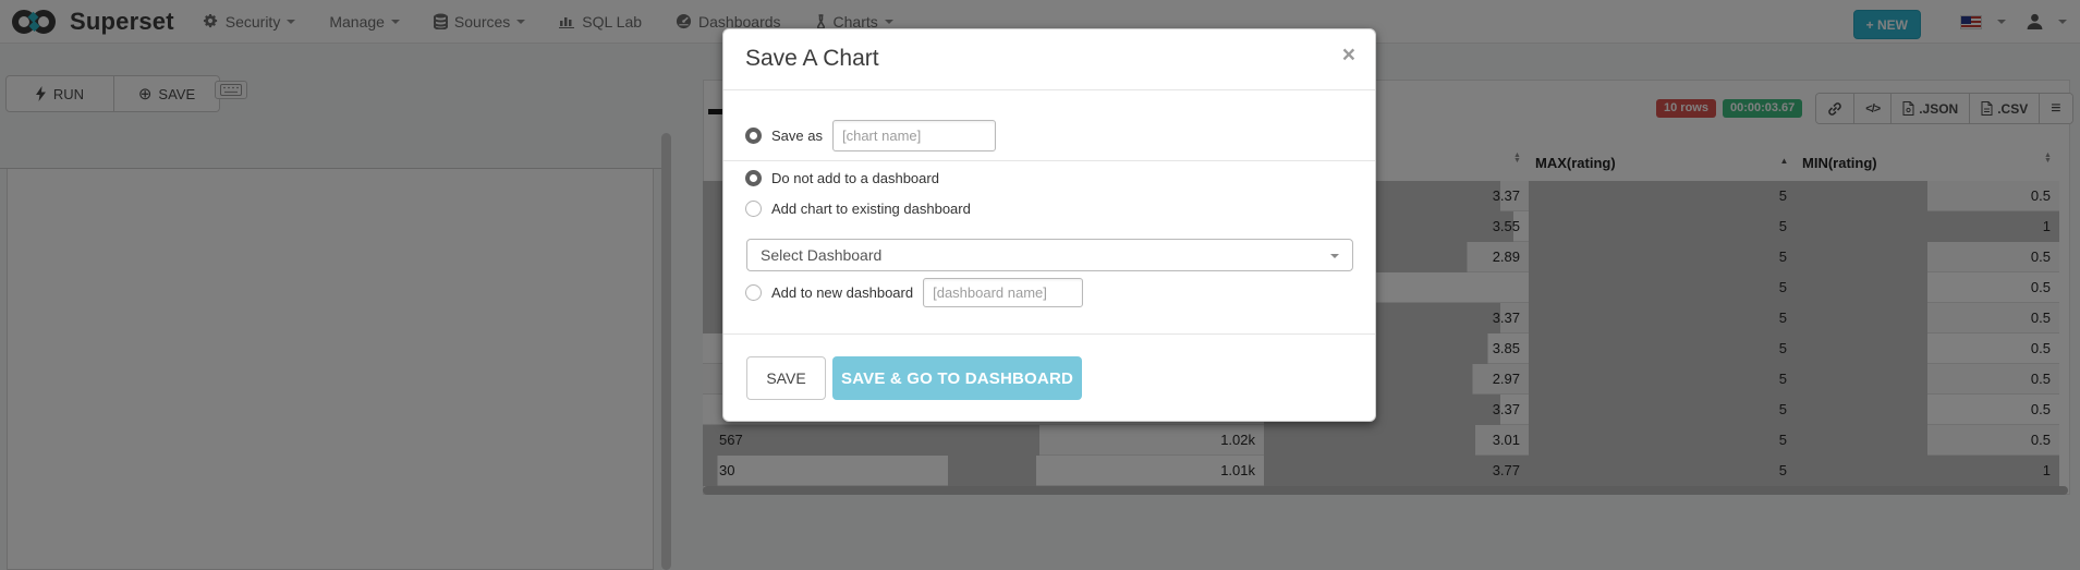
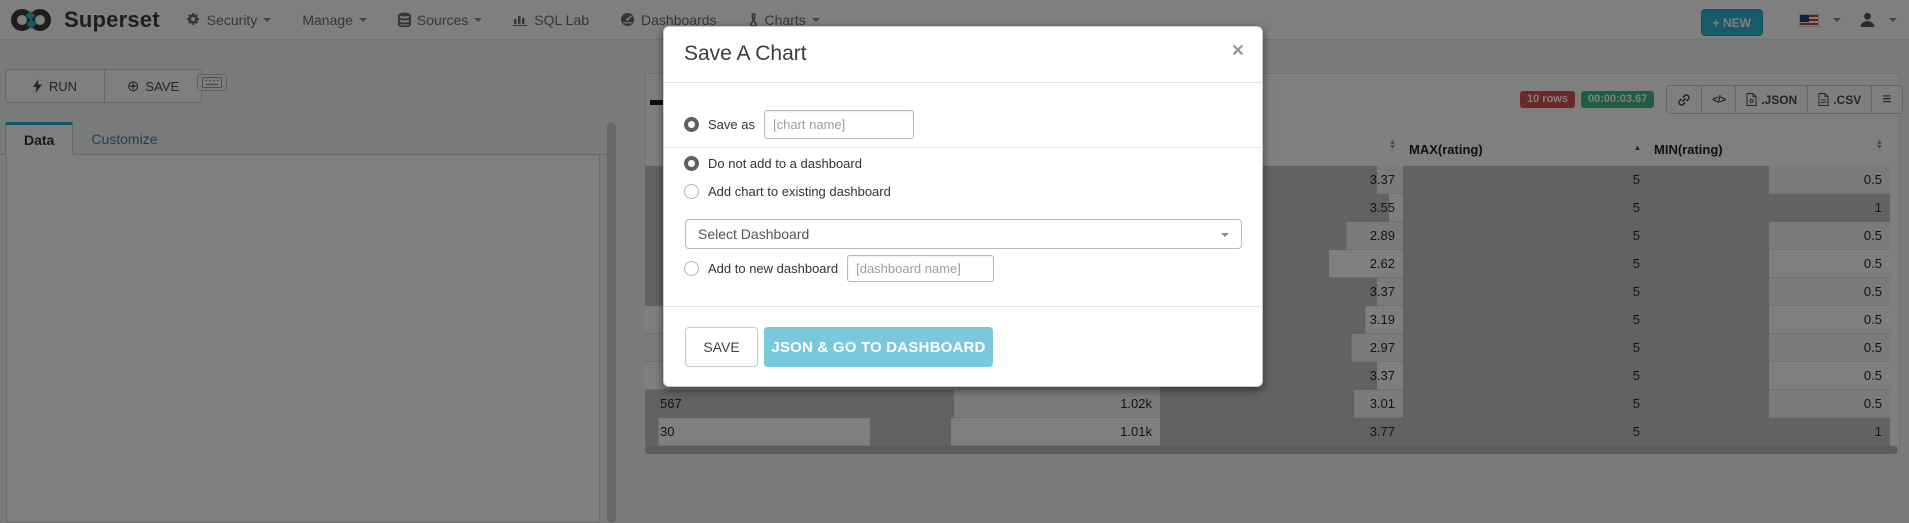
  Superset
  Security
  Manage
  Sources
  SQL Lab
  Dashboards
  Charts
  + NEW
  RUN
  ⊕
  SAVE
+ Data
+ Customize
  10 rows
  00:00:03.67
  </>
  .JSON
  .CSV
  ≡
  MAX(rating)
  ▲
  MIN(rating)
  3.37
  5
  0.5
  3.55
  5
  1
  2.89
  5
  0.5
+ 2.62
  5
  0.5
  3.37
  5
  0.5
- 3.85
+ 3.19
  5
  0.5
  2.97
  5
  0.5
  3.37
  5
  0.5
  567
  1.02k
  3.01
  5
  0.5
  30
  1.01k
  3.77
  5
  1
  Save A Chart
  ×
  Save as
  [chart name]
  Do not add to a dashboard
  Add chart to existing dashboard
  Select Dashboard
  Add to new dashboard
  [dashboard name]
  SAVE
- SAVE & GO TO DASHBOARD
+ JSON & GO TO DASHBOARD
